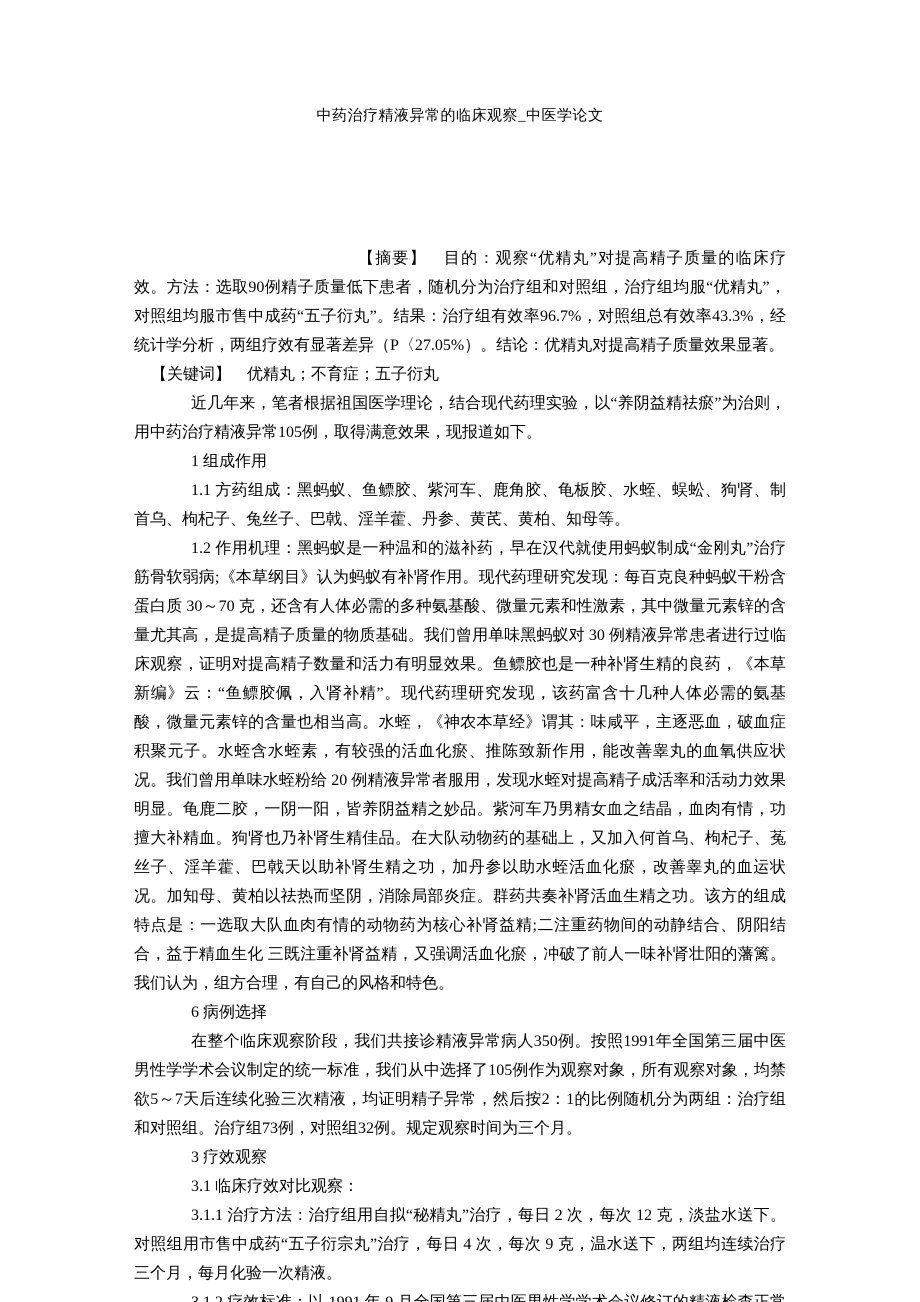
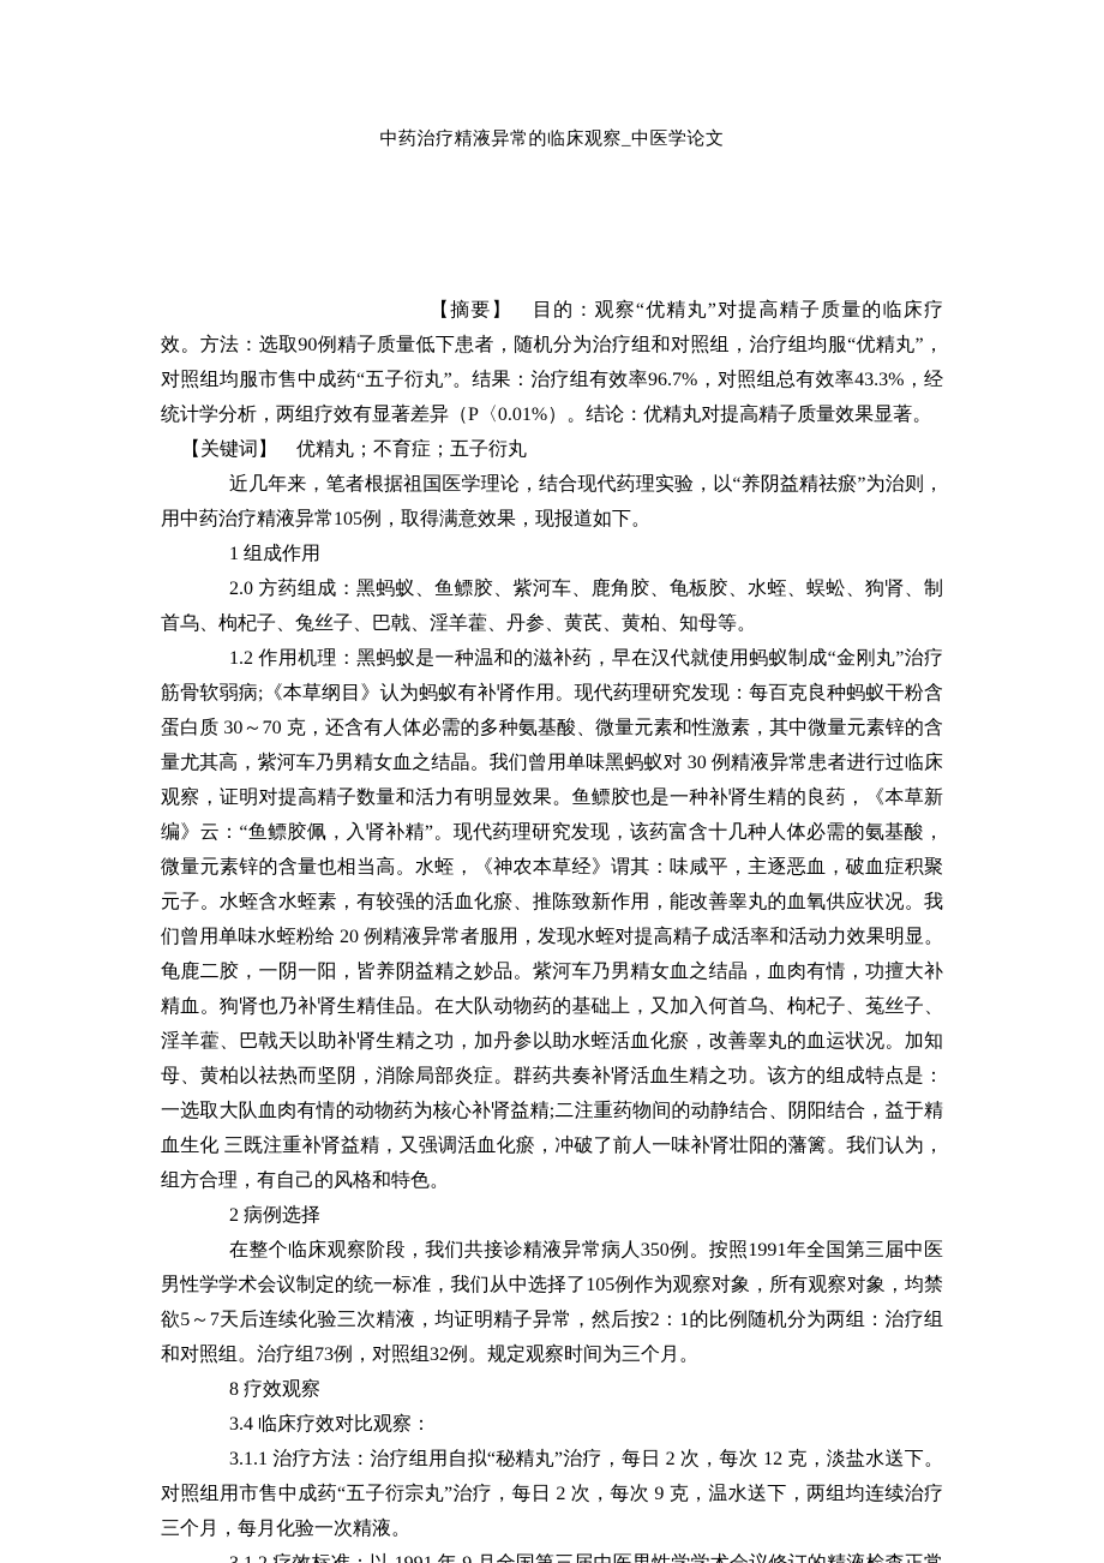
  中药治疗精液异常的临床观察_中医学论文
- 【摘要】 目的：观察“优精丸”对提高精子质量的临床疗效。方法：选取90例精子质量低下患者，随机分为治疗组和对照组，治疗组均服“优精丸”，对照组均服市售中成药“五子衍丸”。结果：治疗组有效率96.7%，对照组总有效率43.3%，经统计学分析，两组疗效有显著差异（P〈27.05%）。结论：优精丸对提高精子质量效果显著。
+ 【摘要】 目的：观察“优精丸”对提高精子质量的临床疗效。方法：选取90例精子质量低下患者，随机分为治疗组和对照组，治疗组均服“优精丸”，对照组均服市售中成药“五子衍丸”。结果：治疗组有效率96.7%，对照组总有效率43.3%，经统计学分析，两组疗效有显著差异（P〈0.01%）。结论：优精丸对提高精子质量效果显著。
  【关键词】 优精丸；不育症；五子衍丸
  近几年来，笔者根据祖国医学理论，结合现代药理实验，以“养阴益精祛瘀”为治则，用中药治疗精液异常105例，取得满意效果，现报道如下。
  1 组成作用
- 1.1 方药组成：黑蚂蚁、鱼鳔胶、紫河车、鹿角胶、龟板胶、水蛭、蜈蚣、狗肾、制首乌、枸杞子、兔丝子、巴戟、淫羊藿、丹参、黄芪、黄柏、知母等。
+ 2.0 方药组成：黑蚂蚁、鱼鳔胶、紫河车、鹿角胶、龟板胶、水蛭、蜈蚣、狗肾、制首乌、枸杞子、兔丝子、巴戟、淫羊藿、丹参、黄芪、黄柏、知母等。
- 1.2 作用机理：黑蚂蚁是一种温和的滋补药，早在汉代就使用蚂蚁制成“金刚丸”治疗筋骨软弱病;《本草纲目》认为蚂蚁有补肾作用。现代药理研究发现：每百克良种蚂蚁干粉含蛋白质 30～70 克，还含有人体必需的多种氨基酸、微量元素和性激素，其中微量元素锌的含量尤其高，是提高精子质量的物质基础。我们曾用单味黑蚂蚁对 30 例精液异常患者进行过临床观察，证明对提高精子数量和活力有明显效果。鱼鳔胶也是一种补肾生精的良药，《本草新编》云：“鱼鳔胶佩，入肾补精”。现代药理研究发现，该药富含十几种人体必需的氨基酸，微量元素锌的含量也相当高。水蛭，《神农本草经》谓其：味咸平，主逐恶血，破血症积聚元子。水蛭含水蛭素，有较强的活血化瘀、推陈致新作用，能改善睾丸的血氧供应状况。我们曾用单味水蛭粉给 20 例精液异常者服用，发现水蛭对提高精子成活率和活动力效果明显。龟鹿二胶，一阴一阳，皆养阴益精之妙品。紫河车乃男精女血之结晶，血肉有情，功擅大补精血。狗肾也乃补肾生精佳品。在大队动物药的基础上，又加入何首乌、枸杞子、菟丝子、淫羊藿、巴戟天以助补肾生精之功，加丹参以助水蛭活血化瘀，改善睾丸的血运状况。加知母、黄柏以祛热而坚阴，消除局部炎症。群药共奏补肾活血生精之功。该方的组成特点是：一选取大队血肉有情的动物药为核心补肾益精;二注重药物间的动静结合、阴阳结合，益于精血生化 三既注重补肾益精，又强调活血化瘀，冲破了前人一味补肾壮阳的藩篱。我们认为，组方合理，有自己的风格和特色。
+ 1.2 作用机理：黑蚂蚁是一种温和的滋补药，早在汉代就使用蚂蚁制成“金刚丸”治疗筋骨软弱病;《本草纲目》认为蚂蚁有补肾作用。现代药理研究发现：每百克良种蚂蚁干粉含蛋白质 30～70 克，还含有人体必需的多种氨基酸、微量元素和性激素，其中微量元素锌的含量尤其高，紫河车乃男精女血之结晶。我们曾用单味黑蚂蚁对 30 例精液异常患者进行过临床观察，证明对提高精子数量和活力有明显效果。鱼鳔胶也是一种补肾生精的良药，《本草新编》云：“鱼鳔胶佩，入肾补精”。现代药理研究发现，该药富含十几种人体必需的氨基酸，微量元素锌的含量也相当高。水蛭，《神农本草经》谓其：味咸平，主逐恶血，破血症积聚元子。水蛭含水蛭素，有较强的活血化瘀、推陈致新作用，能改善睾丸的血氧供应状况。我们曾用单味水蛭粉给 20 例精液异常者服用，发现水蛭对提高精子成活率和活动力效果明显。龟鹿二胶，一阴一阳，皆养阴益精之妙品。紫河车乃男精女血之结晶，血肉有情，功擅大补精血。狗肾也乃补肾生精佳品。在大队动物药的基础上，又加入何首乌、枸杞子、菟丝子、淫羊藿、巴戟天以助补肾生精之功，加丹参以助水蛭活血化瘀，改善睾丸的血运状况。加知母、黄柏以祛热而坚阴，消除局部炎症。群药共奏补肾活血生精之功。该方的组成特点是：一选取大队血肉有情的动物药为核心补肾益精;二注重药物间的动静结合、阴阳结合，益于精血生化 三既注重补肾益精，又强调活血化瘀，冲破了前人一味补肾壮阳的藩篱。我们认为，组方合理，有自己的风格和特色。
- 6 病例选择
+ 2 病例选择
  在整个临床观察阶段，我们共接诊精液异常病人350例。按照1991年全国第三届中医男性学学术会议制定的统一标准，我们从中选择了105例作为观察对象，所有观察对象，均禁欲5～7天后连续化验三次精液，均证明精子异常，然后按2：1的比例随机分为两组：治疗组和对照组。治疗组73例，对照组32例。规定观察时间为三个月。
- 3 疗效观察
+ 8 疗效观察
- 3.1 临床疗效对比观察：
+ 3.4 临床疗效对比观察：
- 3.1.1 治疗方法：治疗组用自拟“秘精丸”治疗，每日 2 次，每次 12 克，淡盐水送下。对照组用市售中成药“五子衍宗丸”治疗，每日 4 次，每次 9 克，温水送下，两组均连续治疗三个月，每月化验一次精液。
+ 3.1.1 治疗方法：治疗组用自拟“秘精丸”治疗，每日 2 次，每次 12 克，淡盐水送下。对照组用市售中成药“五子衍宗丸”治疗，每日 2 次，每次 9 克，温水送下，两组均连续治疗三个月，每月化验一次精液。
